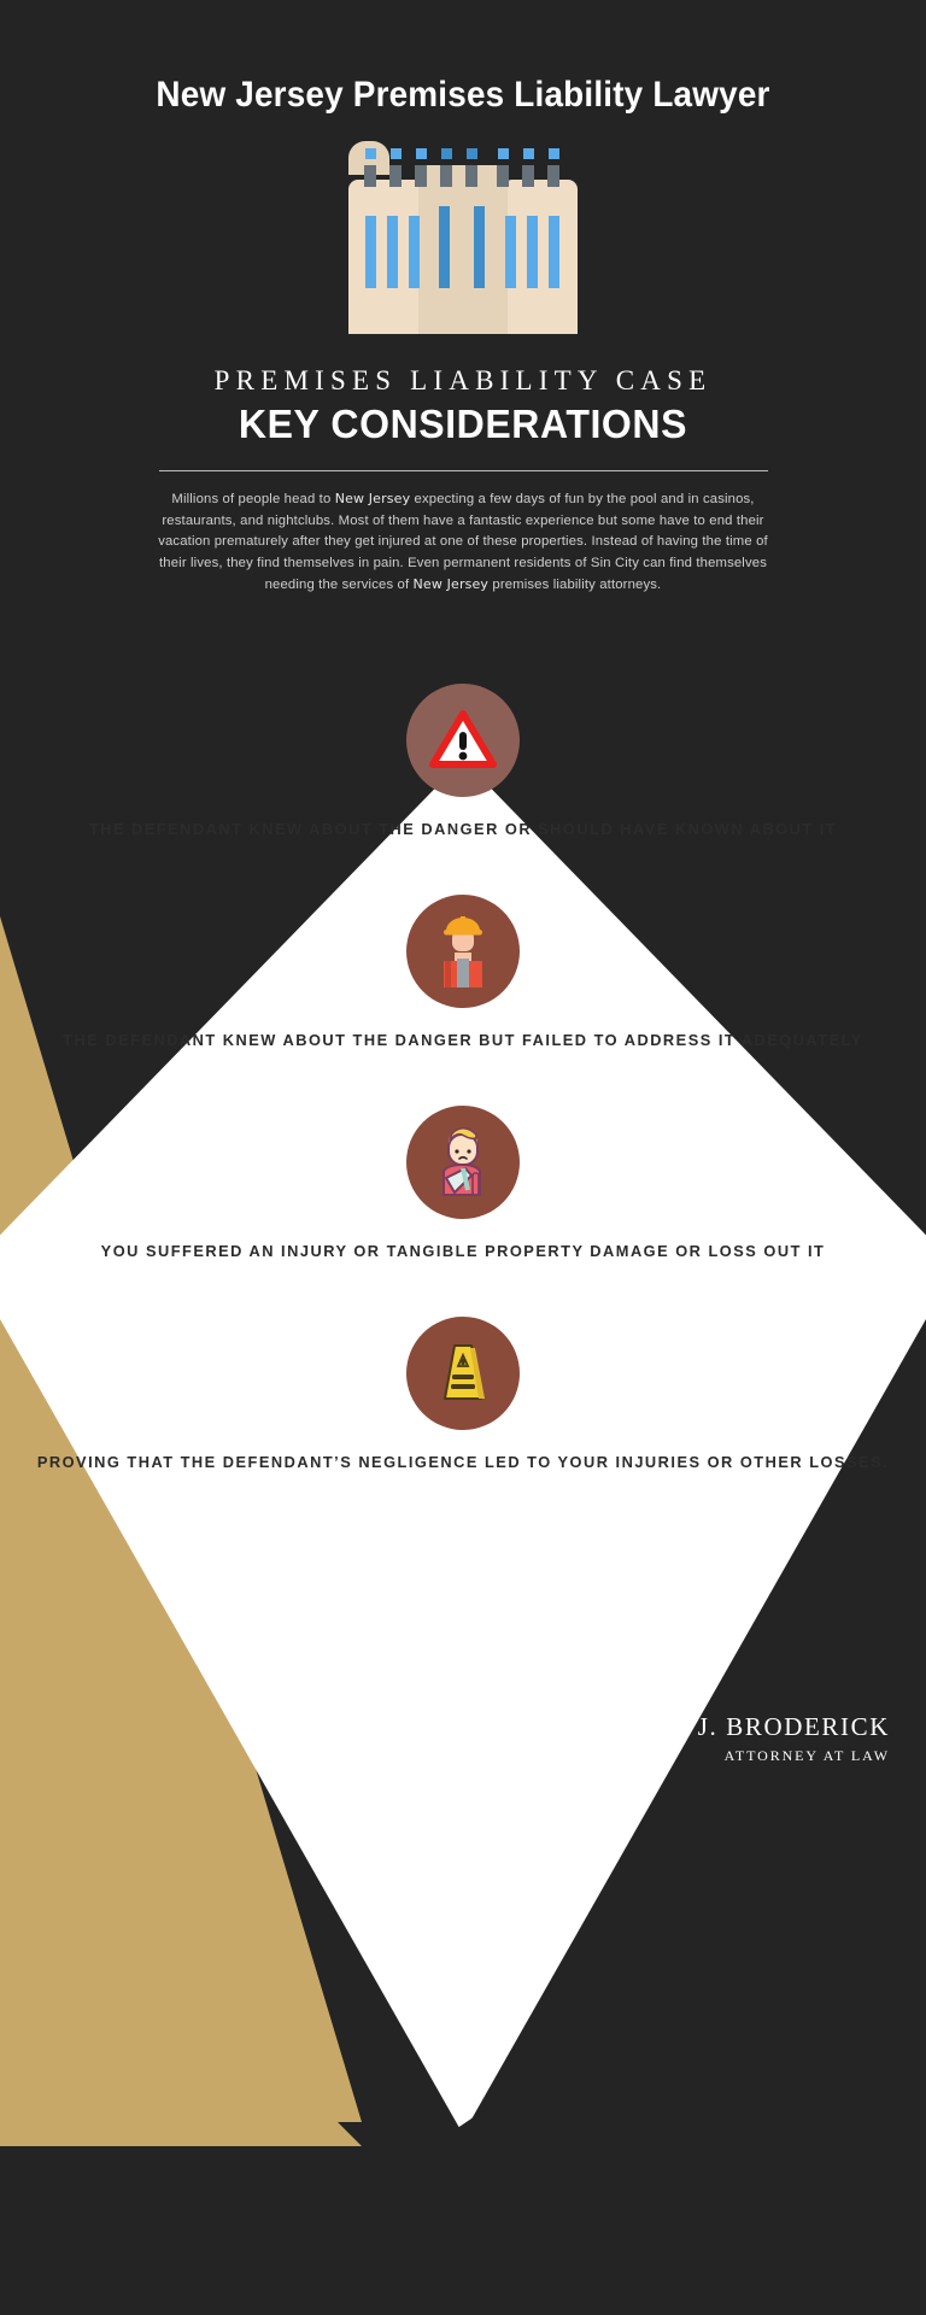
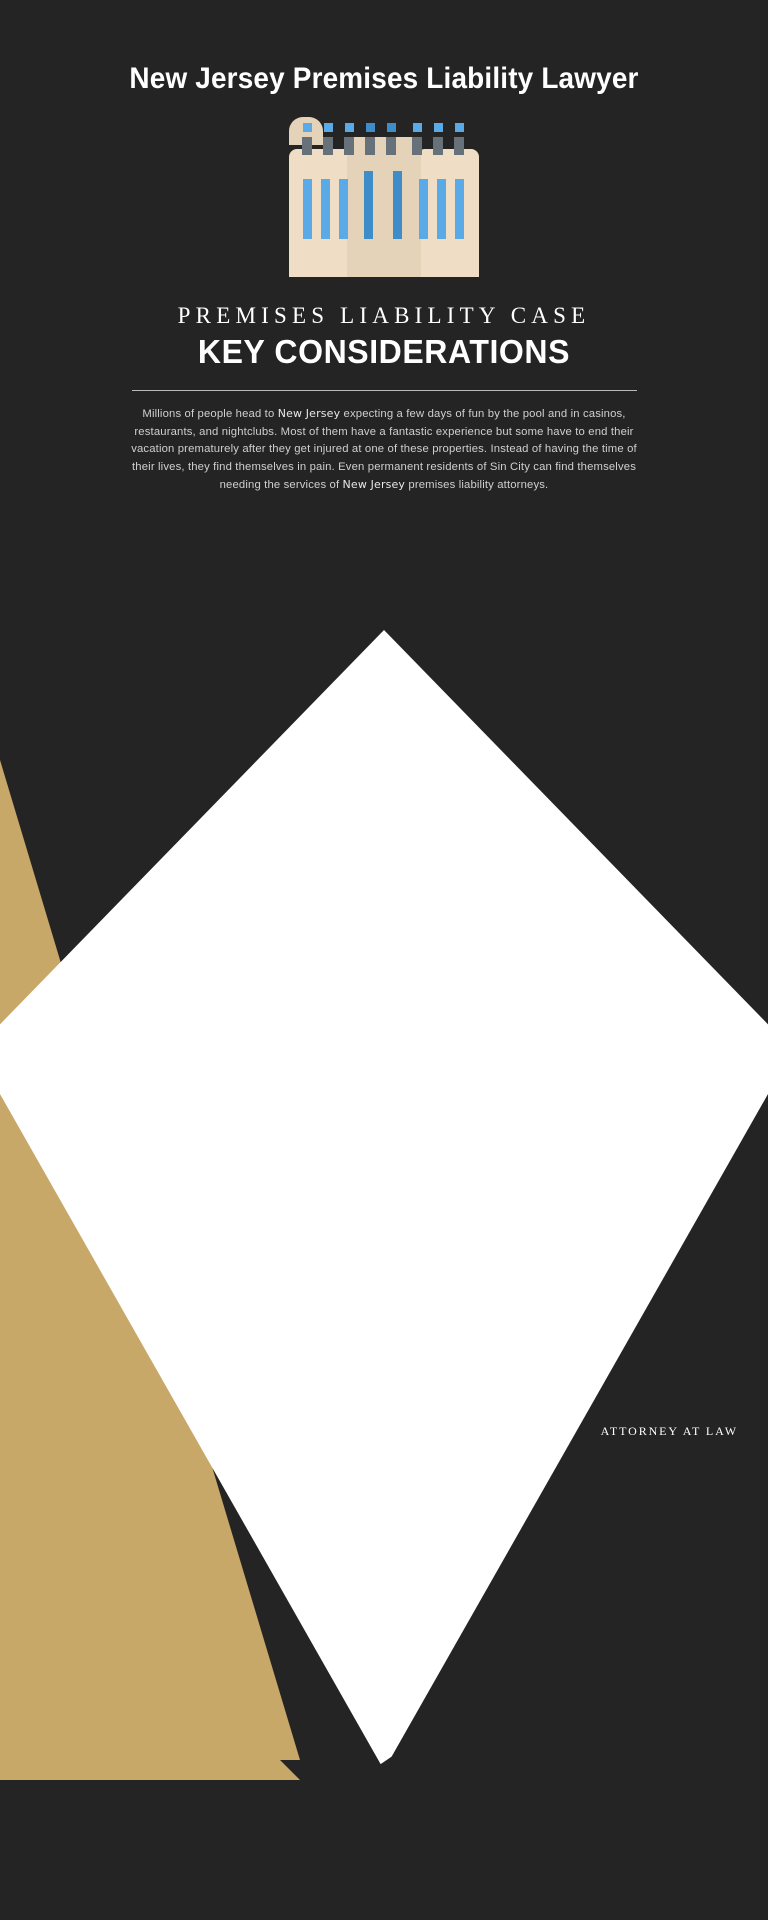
  New Jersey Premises Liability Lawyer
  PREMISES LIABILITY CASE
  KEY CONSIDERATIONS
  Millions of people head to New Jersey expecting a few days of fun by the pool and in casinos, restaurants, and nightclubs. Most of them have a fantastic experience but some have to end their vacation prematurely after they get injured at one of these properties. Instead of having the time of their lives, they find themselves in pain. Even permanent residents of Sin City can find themselves needing the services of New Jersey premises liability attorneys.
- THE DEFENDANT KNEW ABOUT THE DANGER OR SHOULD HAVE KNOWN ABOUT IT
- THE DEFENDANT KNEW ABOUT THE DANGER BUT FAILED TO ADDRESS IT ADEQUATELY
- YOU SUFFERED AN INJURY OR TANGIBLE PROPERTY DAMAGE OR LOSS OUT IT
- PROVING THAT THE DEFENDANT’S NEGLIGENCE LED TO YOUR INJURIES OR OTHER LOSSES.
- BRANDON J. BRODERICK
  ATTORNEY AT LAW
